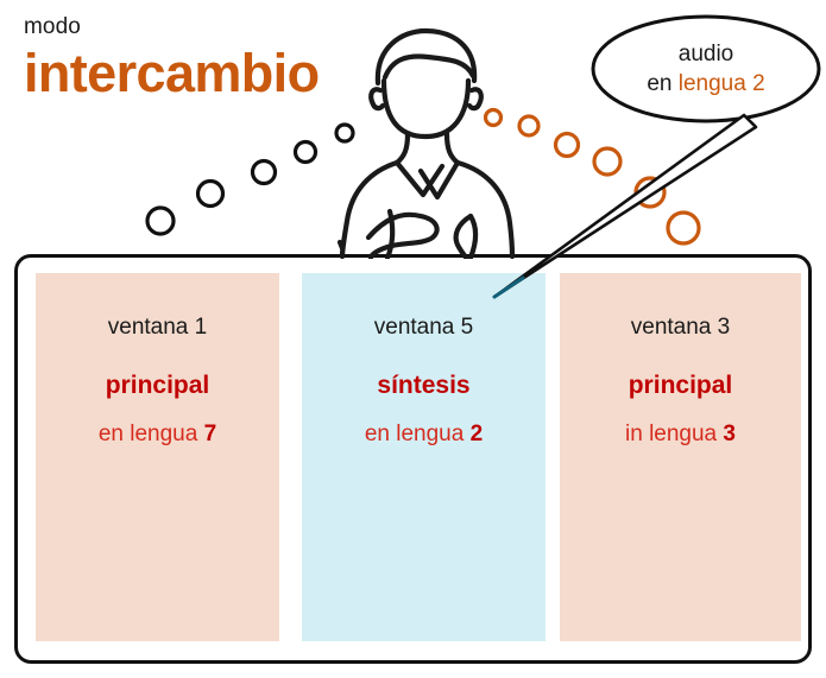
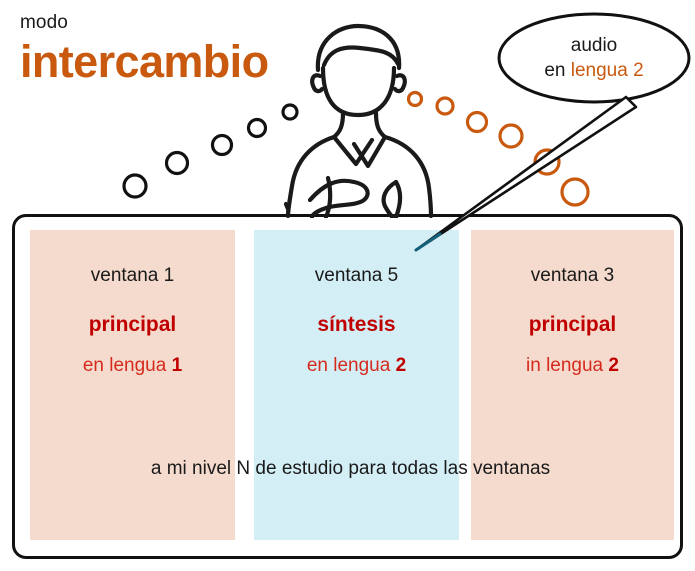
  modo
  intercambio
  audio
  en lengua 2
  ventana 1
  principal
- en lengua 7
+ en lengua 1
  ventana 5
  síntesis
  en lengua 2
  ventana 3
  principal
- in lengua 3
+ in lengua 2
+ a mi nivel N de estudio para todas las ventanas
